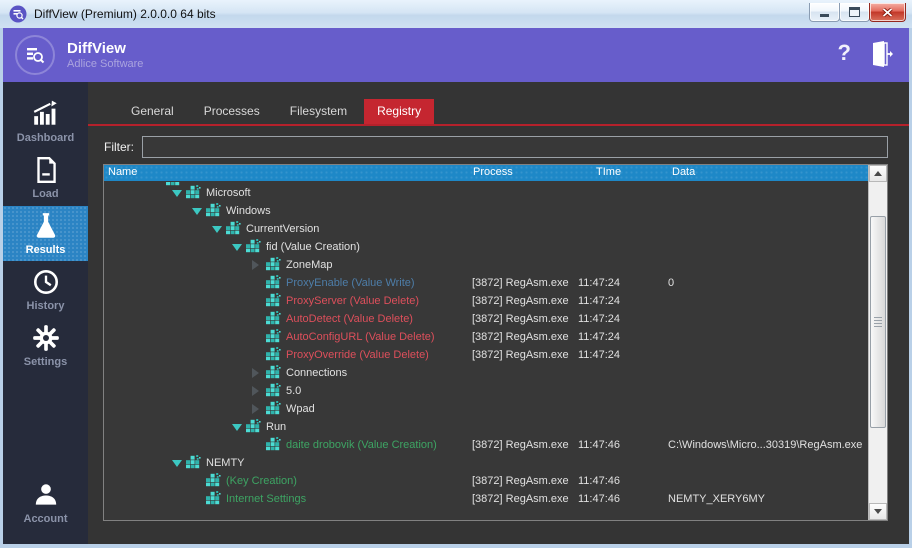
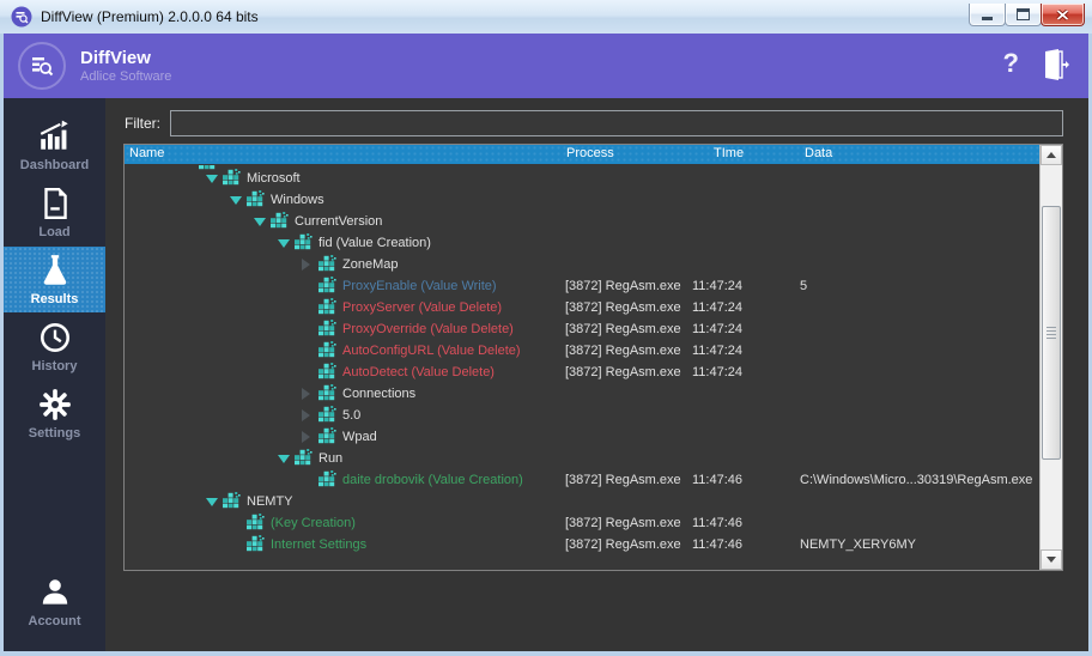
  DiffView (Premium) 2.0.0.0 64 bits
  DiffView
  Adlice Software
  ?
  Dashboard
  Load
  Results
  History
  Settings
  Account
- General
- Processes
- Filesystem
- Registry
  Filter:
  Name
  Process
  TIme
  Data
  Microsoft
  Windows
  CurrentVersion
  fid (Value Creation)
  ZoneMap
  ProxyEnable (Value Write)
  [3872] RegAsm.exe
  11:47:24
- 0
+ 5
  ProxyServer (Value Delete)
  [3872] RegAsm.exe
  11:47:24
- AutoDetect (Value Delete)
+ ProxyOverride (Value Delete)
  [3872] RegAsm.exe
  11:47:24
  AutoConfigURL (Value Delete)
  [3872] RegAsm.exe
  11:47:24
- ProxyOverride (Value Delete)
+ AutoDetect (Value Delete)
  [3872] RegAsm.exe
  11:47:24
  Connections
  5.0
  Wpad
  Run
  daite drobovik (Value Creation)
  [3872] RegAsm.exe
  11:47:46
  C:\Windows\Micro...30319\RegAsm.exe
  NEMTY
  (Key Creation)
  [3872] RegAsm.exe
  11:47:46
  Internet Settings
  [3872] RegAsm.exe
  11:47:46
  NEMTY_XERY6MY
